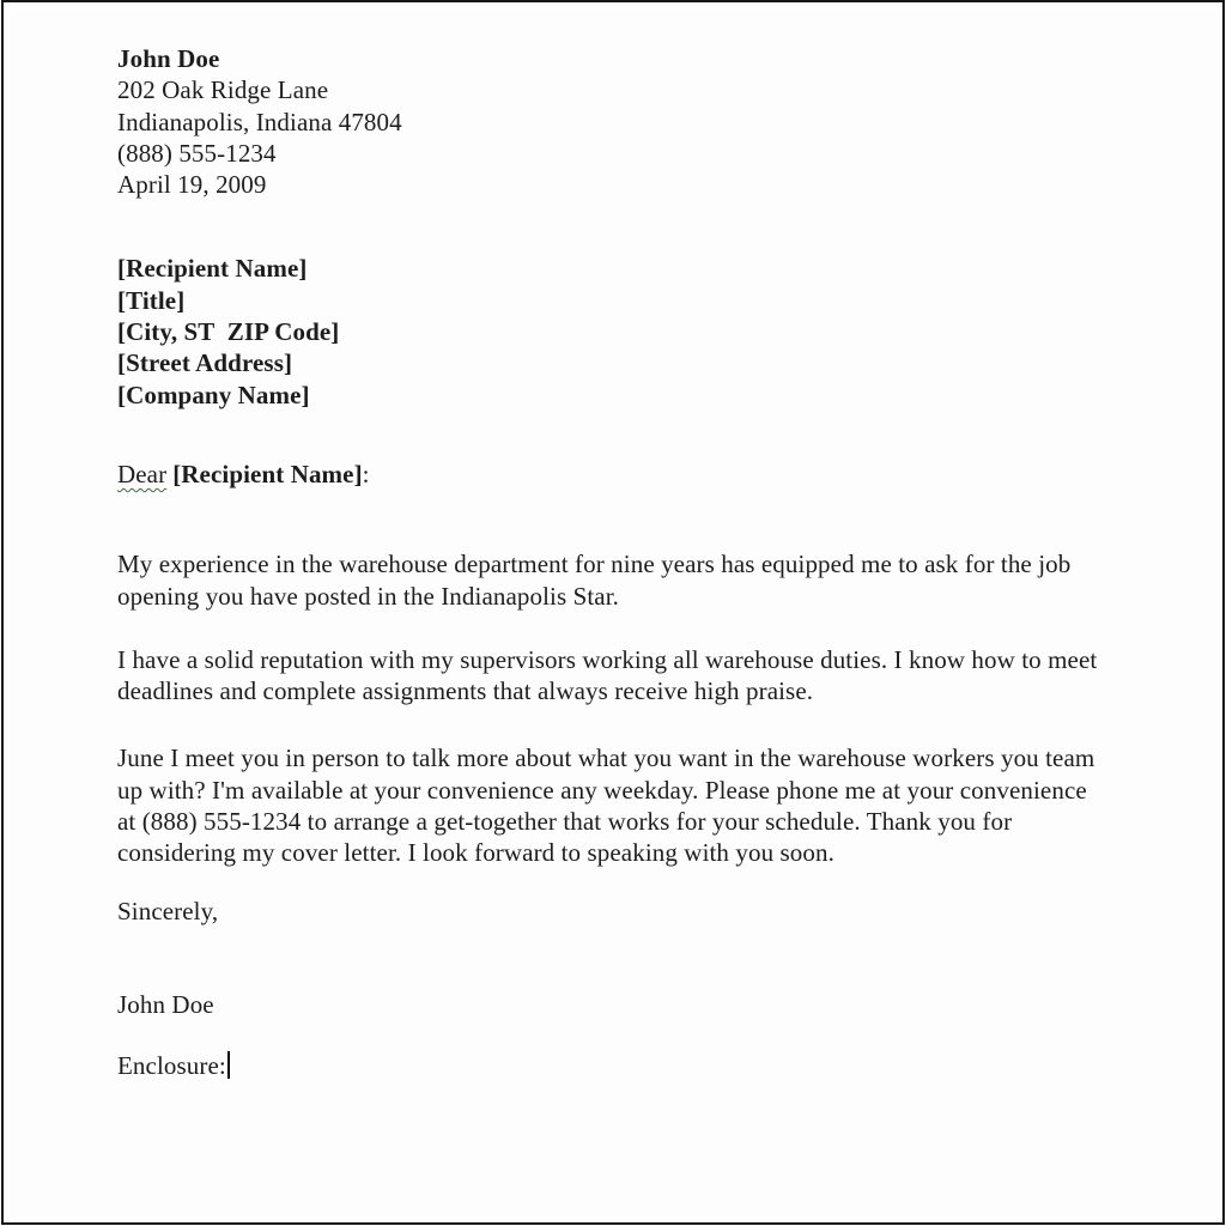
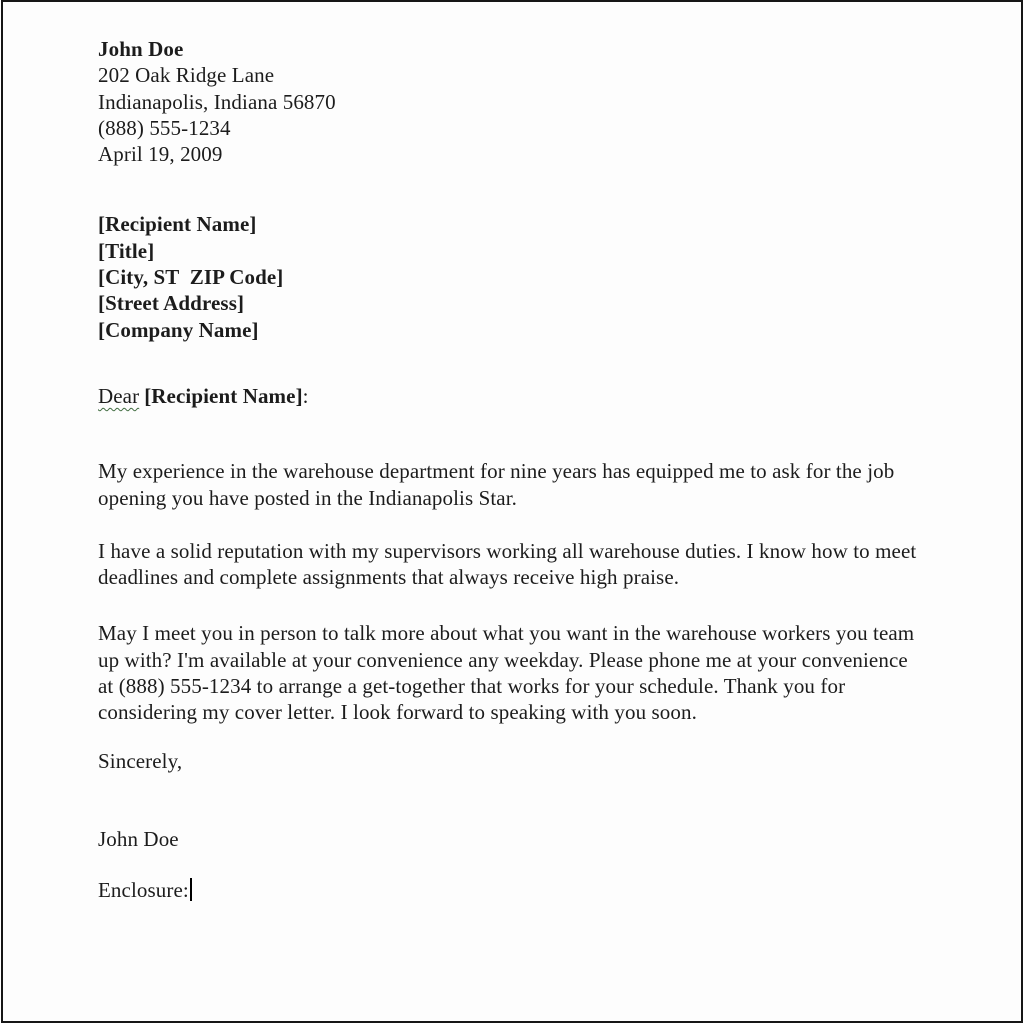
  John Doe
  202 Oak Ridge Lane
- Indianapolis, Indiana 47804
+ Indianapolis, Indiana 56870
  (888) 555-1234
  April 19, 2009
  [Recipient Name]
  [Title]
  [City, ST ZIP Code]
  [Street Address]
  [Company Name]
  Dear [Recipient Name]:
  My experience in the warehouse department for nine years has equipped me to ask for the job opening you have posted in the Indianapolis Star.
  I have a solid reputation with my supervisors working all warehouse duties. I know how to meet deadlines and complete assignments that always receive high praise.
- June I meet you in person to talk more about what you want in the warehouse workers you team up with? I'm available at your convenience any weekday. Please phone me at your convenience at (888) 555-1234 to arrange a get-together that works for your schedule. Thank you for considering my cover letter. I look forward to speaking with you soon.
+ May I meet you in person to talk more about what you want in the warehouse workers you team up with? I'm available at your convenience any weekday. Please phone me at your convenience at (888) 555-1234 to arrange a get-together that works for your schedule. Thank you for considering my cover letter. I look forward to speaking with you soon.
  Sincerely,
  John Doe
  Enclosure:
